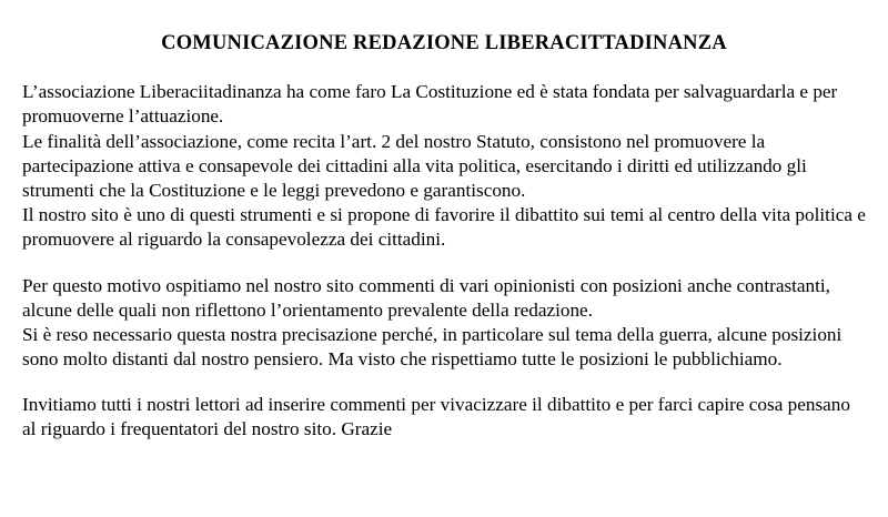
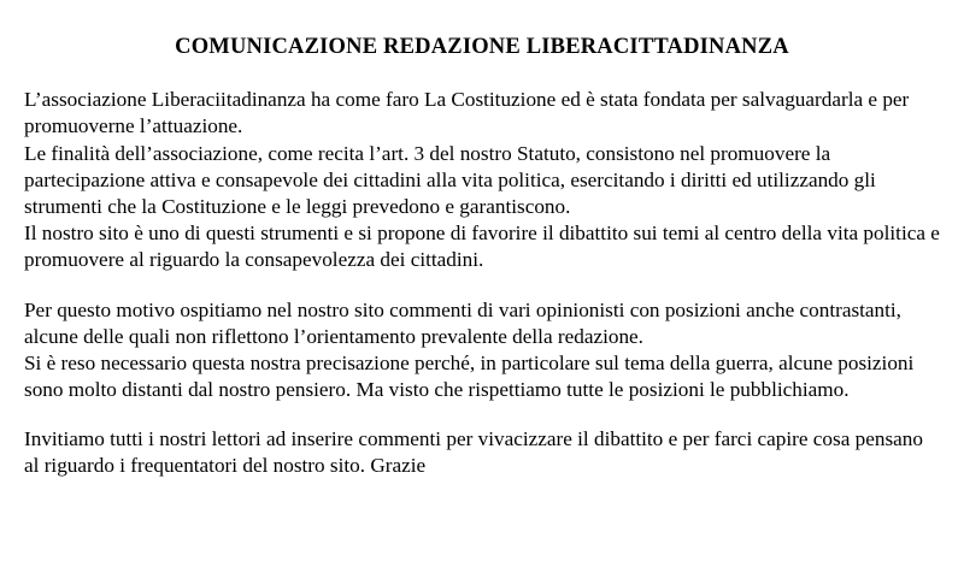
  COMUNICAZIONE REDAZIONE LIBERACITTADINANZA
  L’associazione Liberaciitadinanza ha come faro La Costituzione ed è stata fondata per salvaguardarla e per promuoverne l’attuazione.
- Le finalità dell’associazione, come recita l’art. 2 del nostro Statuto, consistono nel promuovere la partecipazione attiva e consapevole dei cittadini alla vita politica, esercitando i diritti ed utilizzando gli strumenti che la Costituzione e le leggi prevedono e garantiscono.
+ Le finalità dell’associazione, come recita l’art. 3 del nostro Statuto, consistono nel promuovere la partecipazione attiva e consapevole dei cittadini alla vita politica, esercitando i diritti ed utilizzando gli strumenti che la Costituzione e le leggi prevedono e garantiscono.
  Il nostro sito è uno di questi strumenti e si propone di favorire il dibattito sui temi al centro della vita politica e promuovere al riguardo la consapevolezza dei cittadini.
  Per questo motivo ospitiamo nel nostro sito commenti di vari opinionisti con posizioni anche contrastanti, alcune delle quali non riflettono l’orientamento prevalente della redazione.
  Si è reso necessario questa nostra precisazione perché, in particolare sul tema della guerra, alcune posizioni sono molto distanti dal nostro pensiero. Ma visto che rispettiamo tutte le posizioni le pubblichiamo.
  Invitiamo tutti i nostri lettori ad inserire commenti per vivacizzare il dibattito e per farci capire cosa pensano al riguardo i frequentatori del nostro sito. Grazie
